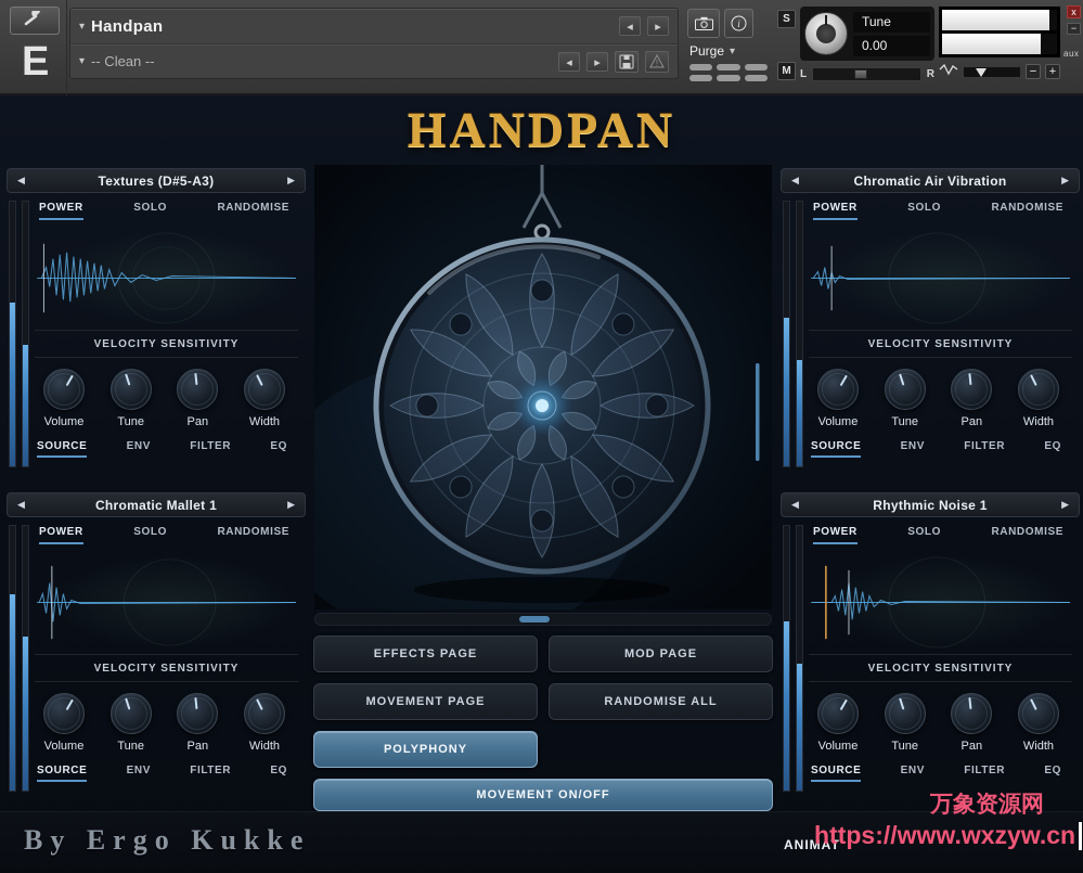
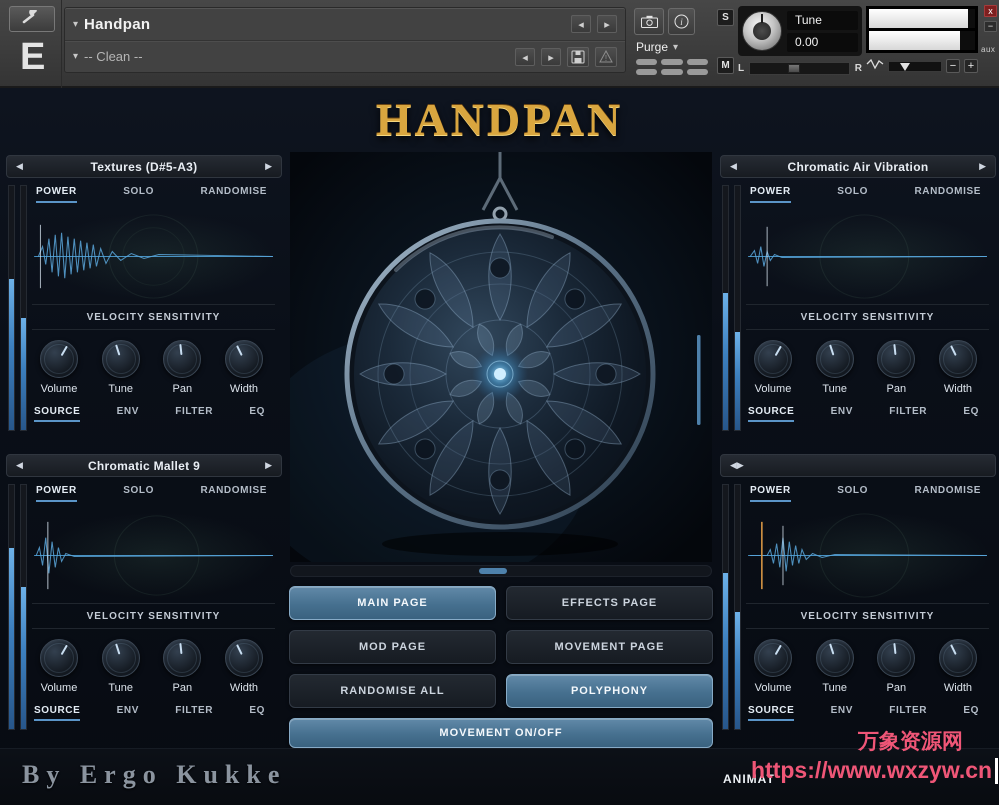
  E
  ▾
  Handpan
  ◂
  ▸
  ▾
  -- Clean --
  ◂
  ▸
  !
  i
  Purge
  ▾
  S
  M
  Tune
  0.00
  L
  R
  −
  +
  x
  −
  aux
  HANDPAN
  ◀
  Textures (D#5-A3)
  ▶
  POWER
  SOLO
  RANDOMISE
  VELOCITY SENSITIVITY
  Volume
  Tune
  Pan
  Width
  SOURCE
  ENV
  FILTER
  EQ
  ◀
  Chromatic Air Vibration
  ▶
  POWER
  SOLO
  RANDOMISE
  VELOCITY SENSITIVITY
  Volume
  Tune
  Pan
  Width
  SOURCE
  ENV
  FILTER
  EQ
  ◀
- Chromatic Mallet 1
+ Chromatic Mallet 9
  ▶
  POWER
  SOLO
  RANDOMISE
  VELOCITY SENSITIVITY
  Volume
  Tune
  Pan
  Width
  SOURCE
  ENV
  FILTER
  EQ
  ◀
- Rhythmic Noise 1
  ▶
  POWER
  SOLO
  RANDOMISE
  VELOCITY SENSITIVITY
  Volume
  Tune
  Pan
  Width
  SOURCE
  ENV
  FILTER
  EQ
+ MAIN PAGE
  EFFECTS PAGE
  MOD PAGE
  MOVEMENT PAGE
  RANDOMISE ALL
  POLYPHONY
  MOVEMENT ON/OFF
  By Ergo Kukke
  ANIMAT
  万象资源网
  https://www.wxzyw.cn
